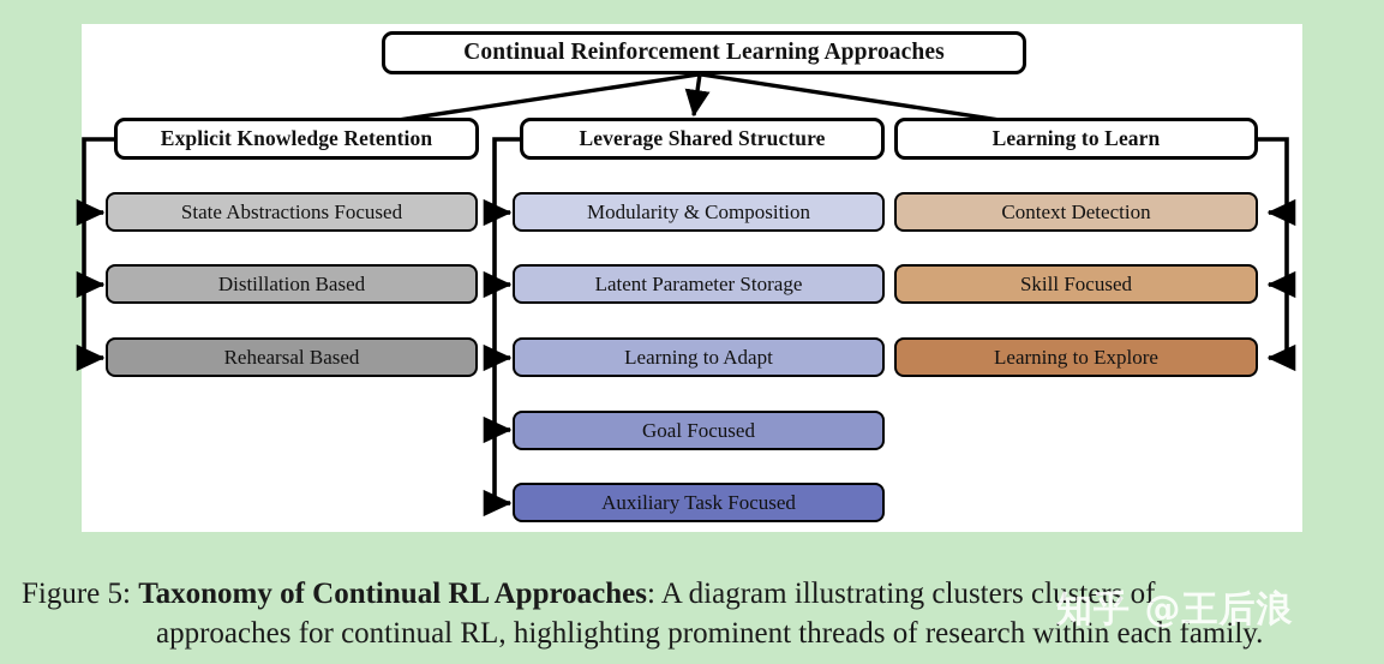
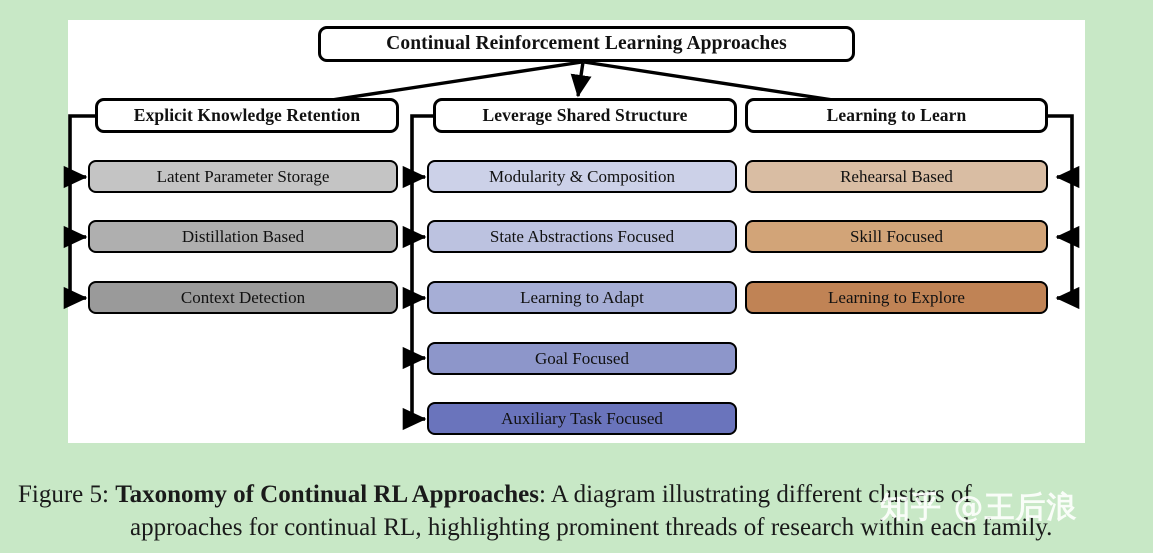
  Continual Reinforcement Learning Approaches
  Explicit Knowledge Retention
  Leverage Shared Structure
  Learning to Learn
- State Abstractions Focused
+ Latent Parameter Storage
  Distillation Based
- Rehearsal Based
+ Context Detection
  Modularity & Composition
- Latent Parameter Storage
+ State Abstractions Focused
  Learning to Adapt
  Goal Focused
  Auxiliary Task Focused
- Context Detection
+ Rehearsal Based
  Skill Focused
  Learning to Explore
- Figure 5: Taxonomy of Continual RL Approaches: A diagram illustrating clusters clusters of
+ Figure 5: Taxonomy of Continual RL Approaches: A diagram illustrating different clusters of
  approaches for continual RL, highlighting prominent threads of research within each family.
  知乎 @王后浪
